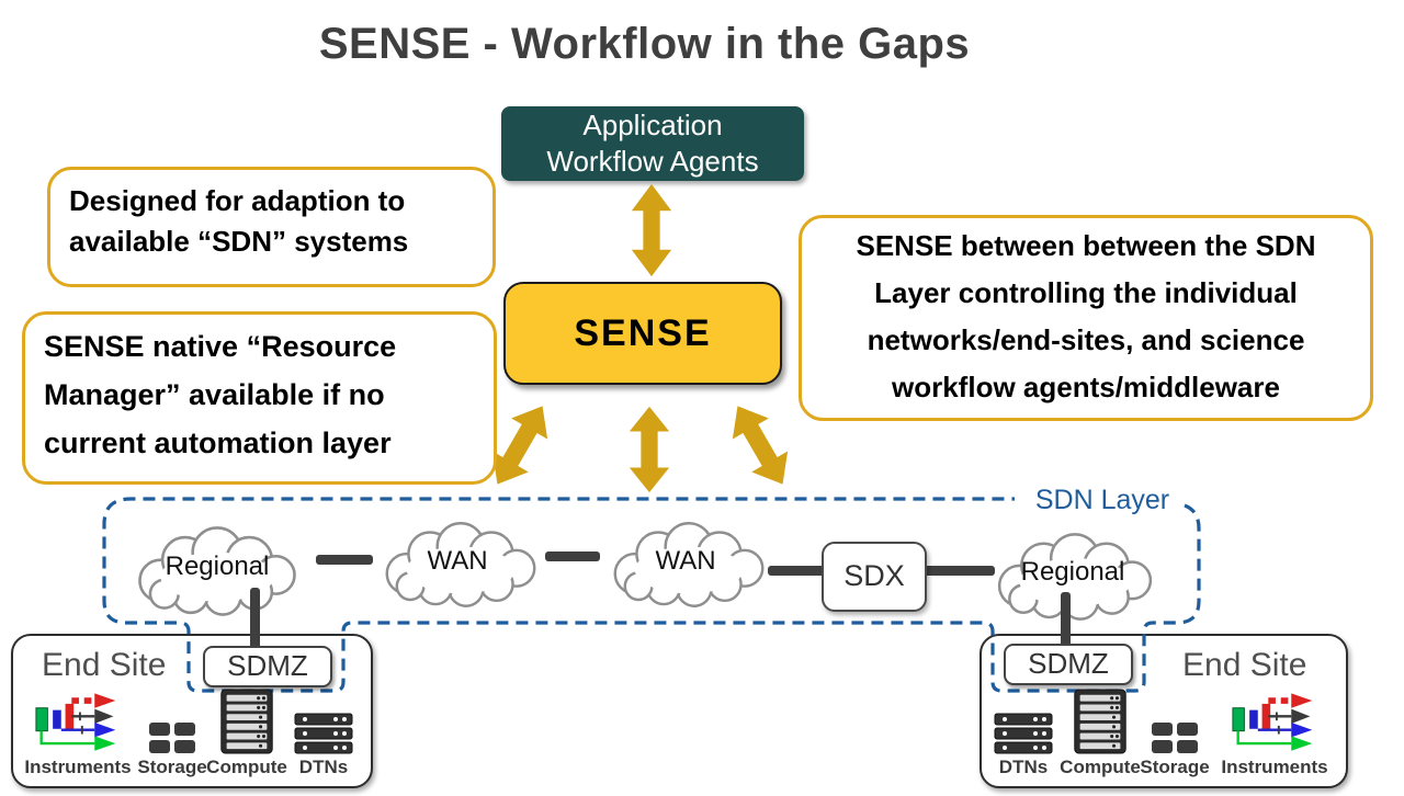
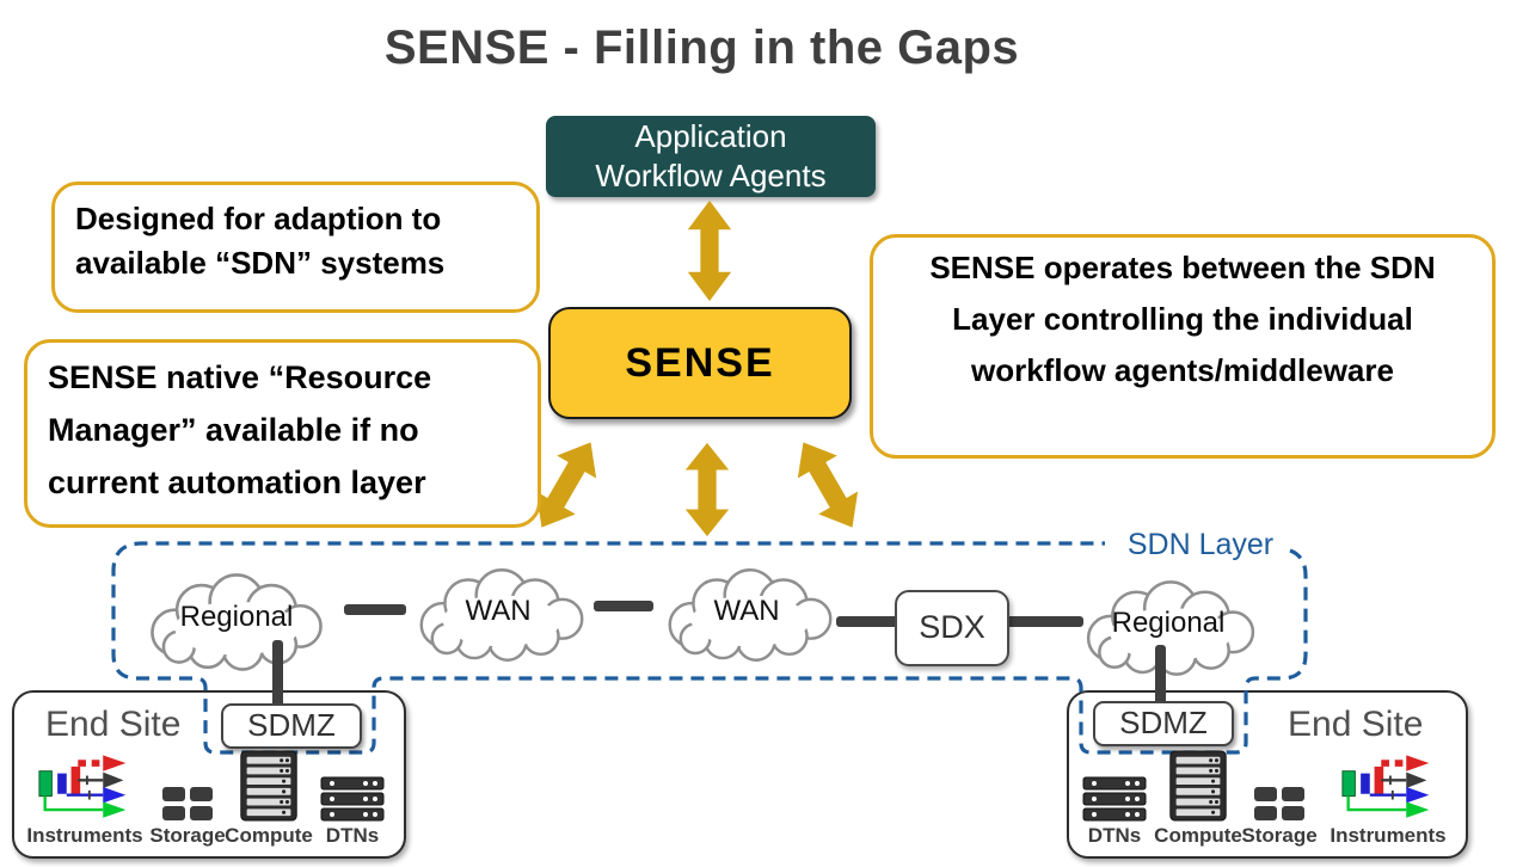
- SENSE - Workflow in the Gaps
+ SENSE - Filling in the Gaps
  Application
  Workflow Agents
  SENSE
  Designed for adaption to
  available “SDN” systems
  SENSE native “Resource
  Manager” available if no
  current automation layer
- SENSE between between the SDN
+ SENSE operates between the SDN
  Layer controlling the individual
- networks/end-sites, and science
  workflow agents/middleware
  End Site
  End Site
  Regional
  WAN
  WAN
  Regional
  SDX
  SDN Layer
  SDMZ
  SDMZ
  Instruments
  Storage
  Compute
  DTNs
  DTNs
  Compute
  Storage
  Instruments
